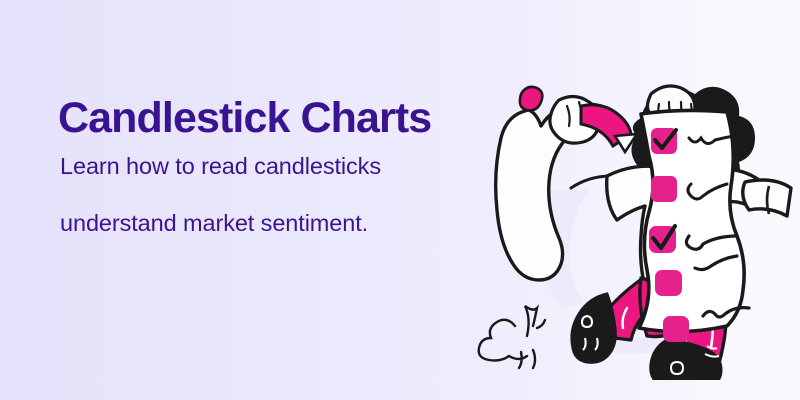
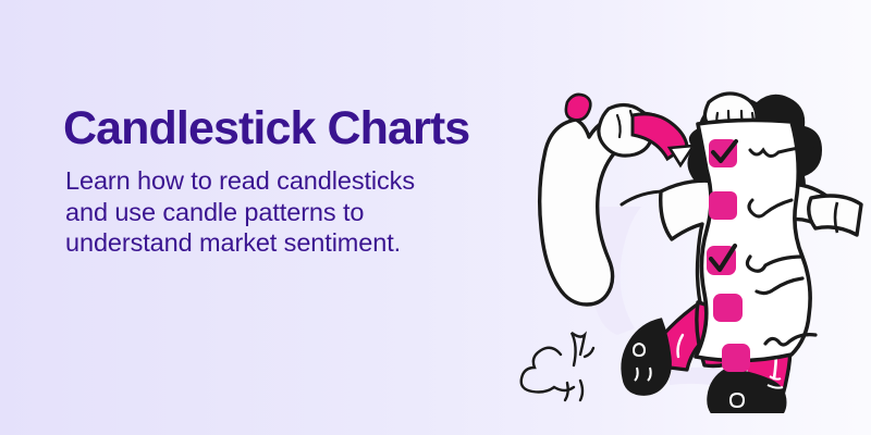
  Candlestick Charts
  Learn how to read candlesticks
+ and use candle patterns to
  understand market sentiment.
